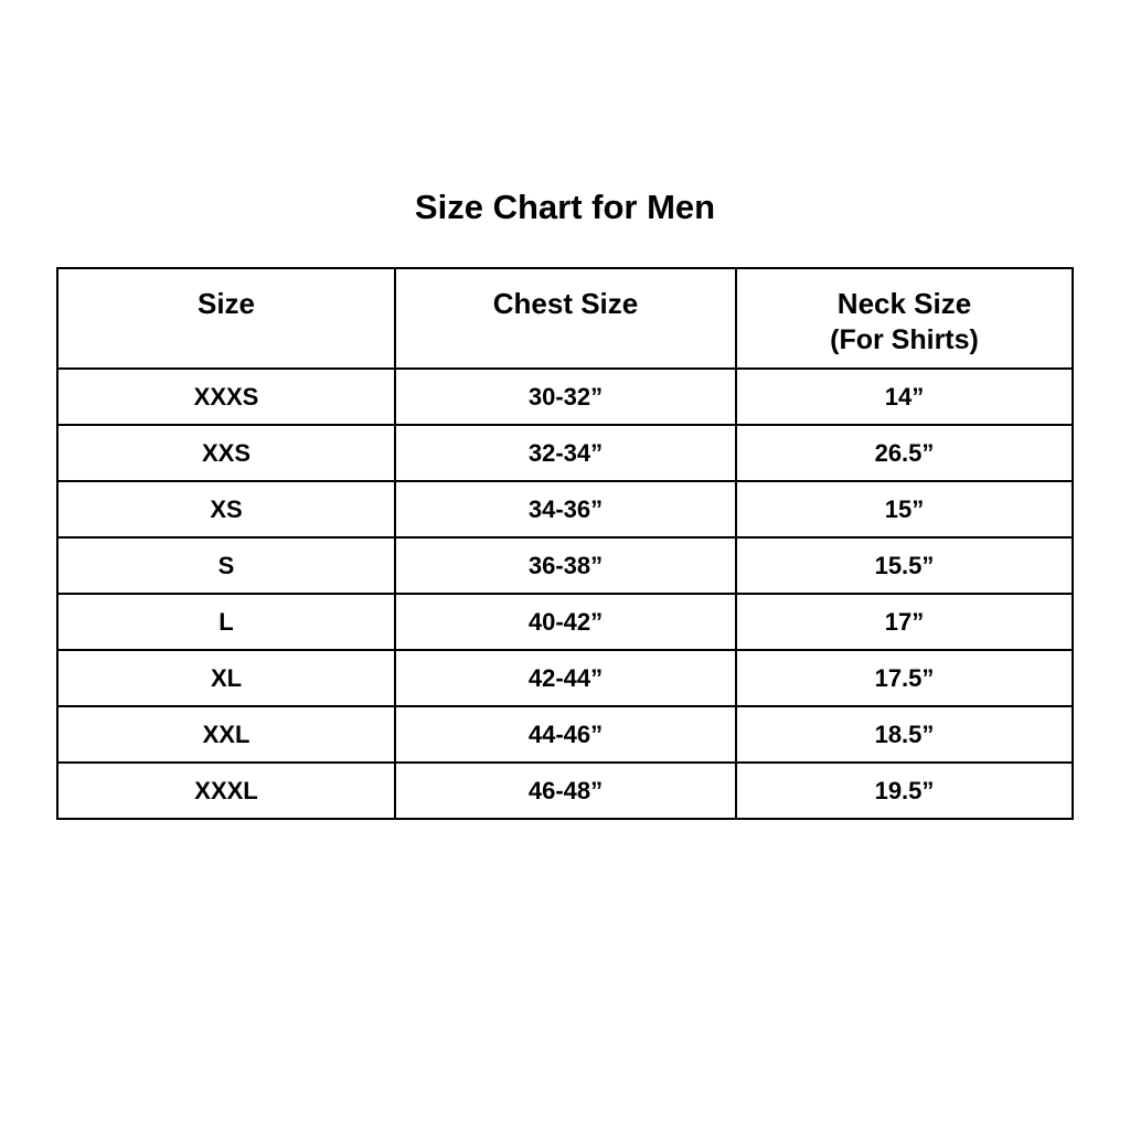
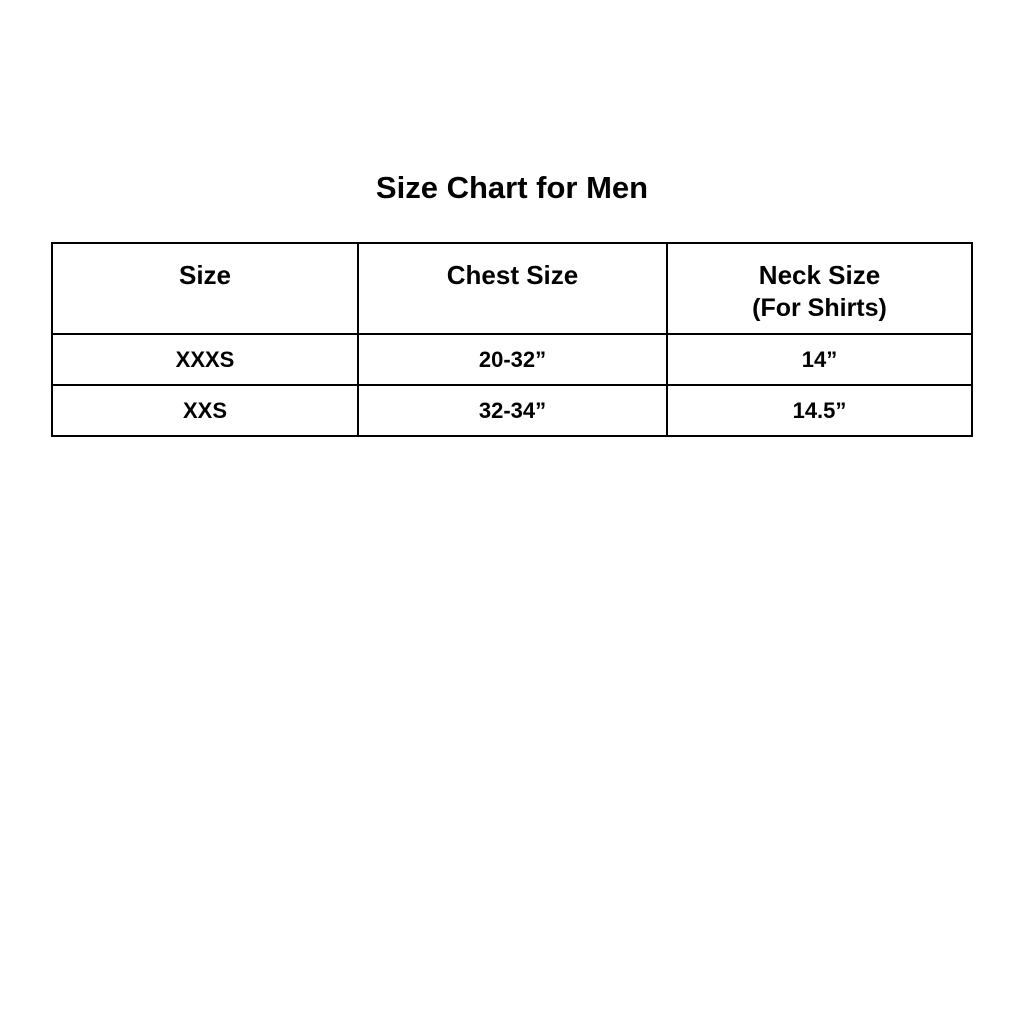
  Size Chart for Men
  Size	Chest Size	Neck Size (For Shirts)
- XXXS	30-32”	14”
+ XXXS	20-32”	14”
- XXS	32-34”	26.5”
+ XXS	32-34”	14.5”
- XS	34-36”	15”
- S	36-38”	15.5”
- L	40-42”	17”
- XL	42-44”	17.5”
- XXL	44-46”	18.5”
- XXXL	46-48”	19.5”
